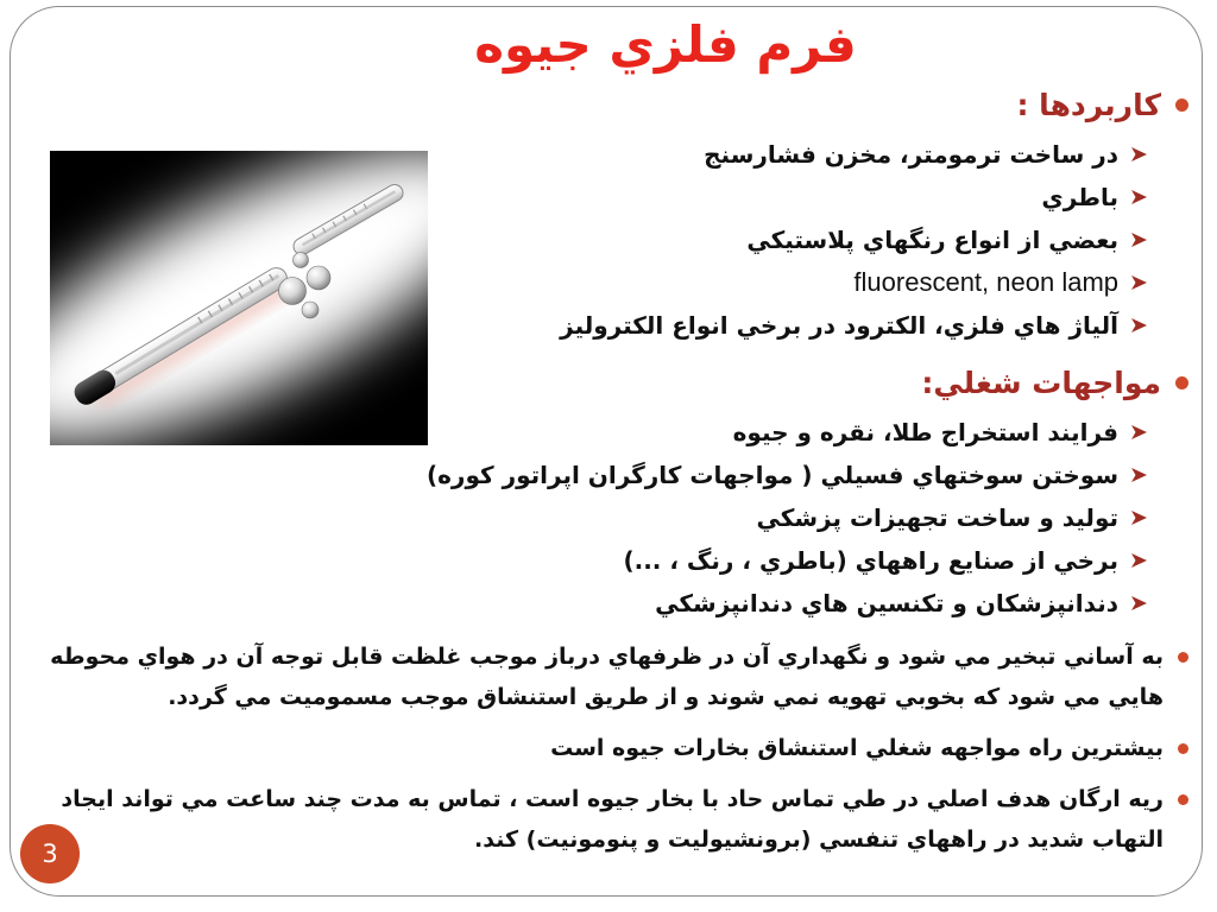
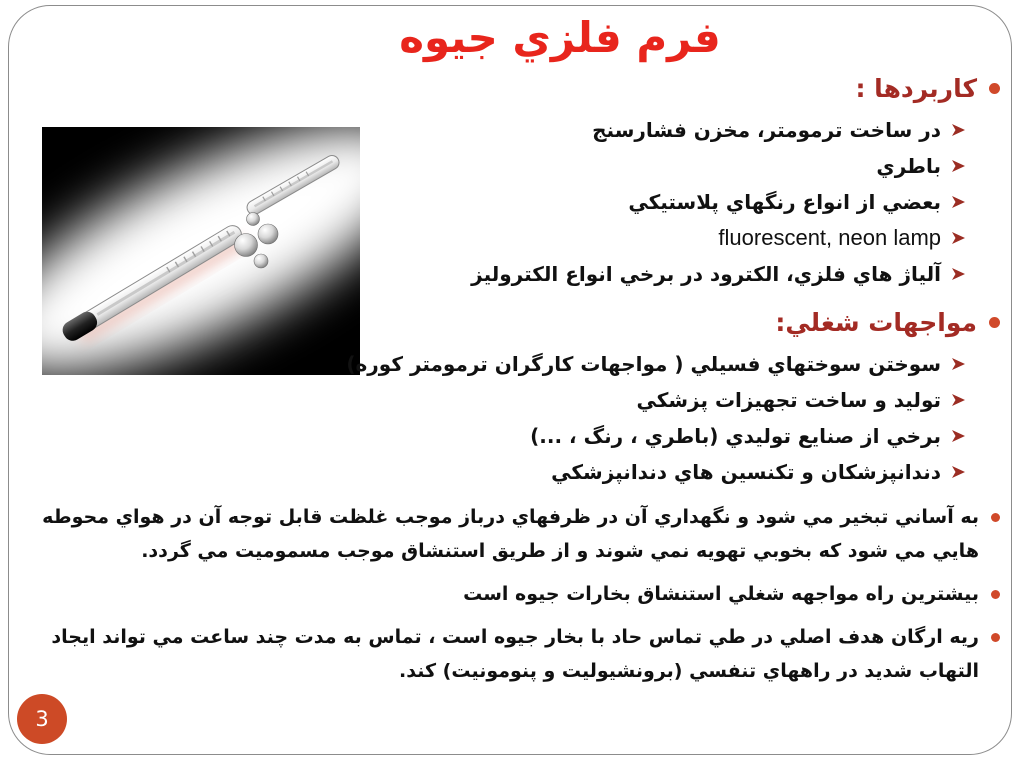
  فرم فلزي جيوه
  کاربردها :
  در ساخت ترمومتر، مخزن فشارسنج
  باطري
  بعضي از انواع رنگهاي پلاستيکي
  fluorescent, neon lamp
  آلياژ هاي فلزي، الکترود در برخي انواع الکتروليز
  مواجهات شغلي:
- فرايند استخراج طلا، نقره و جيوه
- سوختن سوختهاي فسيلي ( مواجهات کارگران اپراتور کوره)
+ سوختن سوختهاي فسيلي ( مواجهات کارگران ترمومتر کوره)
  توليد و ساخت تجهيزات پزشکي
- برخي از صنايع راههاي (باطري ، رنگ ، ...)
+ برخي از صنايع توليدي (باطري ، رنگ ، ...)
  دندانپزشکان و تکنسين هاي دندانپزشکي
  به آساني تبخير مي شود و نگهداري آن در ظرفهاي درباز موجب غلظت قابل توجه آن در هواي محوطه هايي مي شود که بخوبي تهويه نمي شوند و از طريق استنشاق موجب مسموميت مي گردد.
  بيشترين راه مواجهه شغلي استنشاق بخارات جيوه است
  ريه ارگان هدف اصلي در طي تماس حاد با بخار جيوه است ، تماس به مدت چند ساعت مي تواند ايجاد التهاب شديد در راههاي تنفسي (برونشيوليت و پنومونيت) کند.
  3
